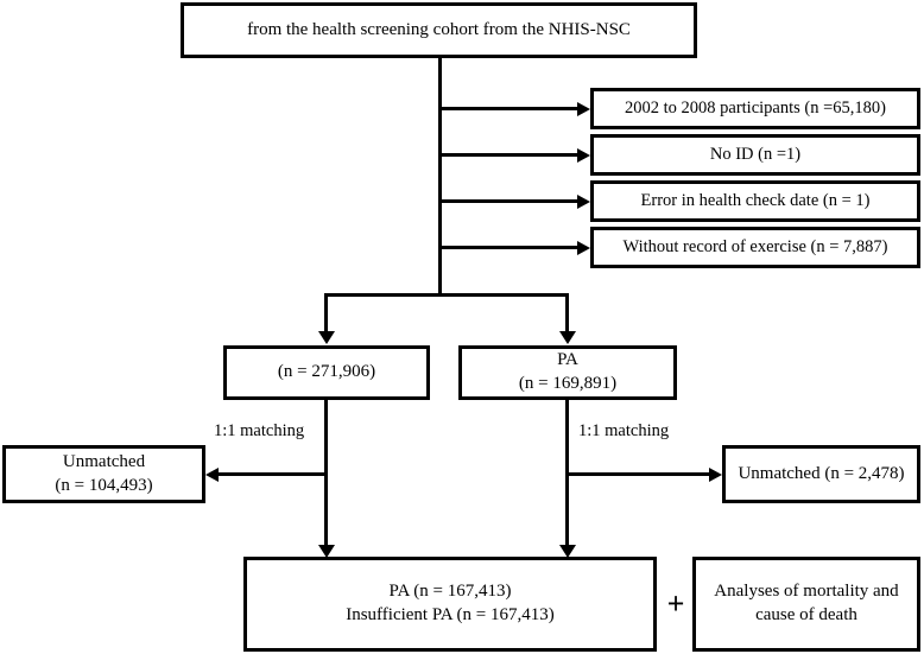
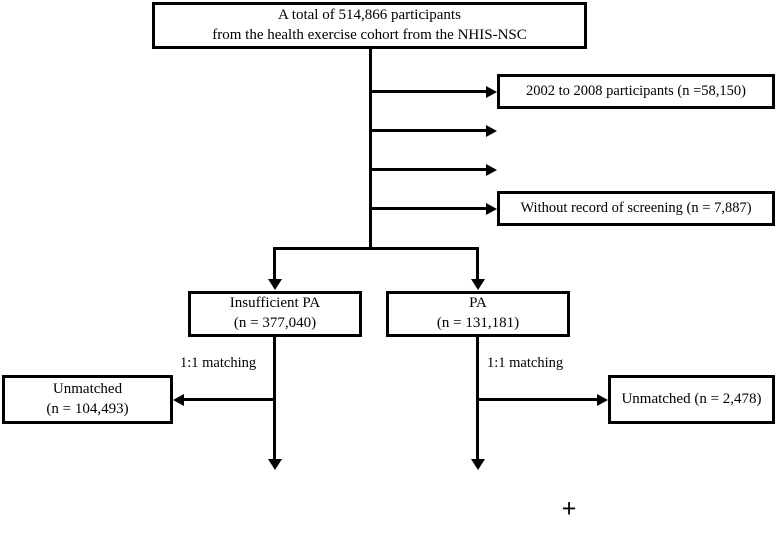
+ A total of 514,866 participants
- from the health screening cohort from the NHIS-NSC
+ from the health exercise cohort from the NHIS-NSC
- 2002 to 2008 participants (n =65,180)
+ 2002 to 2008 participants (n =58,150)
- No ID (n =1)
- Error in health check date (n = 1)
- Without record of exercise (n = 7,887)
+ Without record of screening (n = 7,887)
+ Insufficient PA
- (n = 271,906)
+ (n = 377,040)
  PA
- (n = 169,891)
+ (n = 131,181)
  1:1 matching
  Unmatched
  (n = 104,493)
  1:1 matching
  Unmatched (n = 2,478)
- PA (n = 167,413)
- Insufficient PA (n = 167,413)
  +
- Analyses of mortality and
- cause of death
